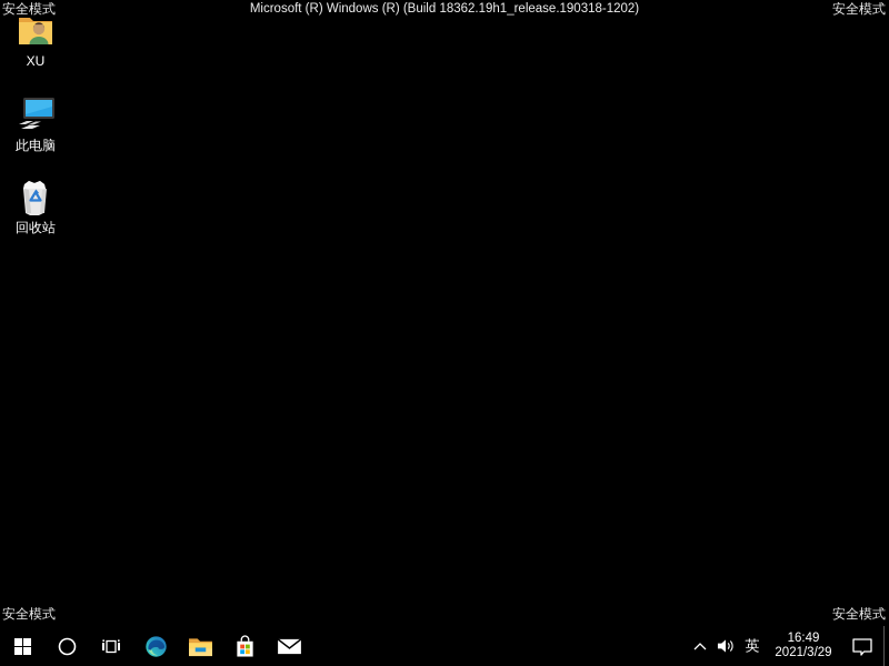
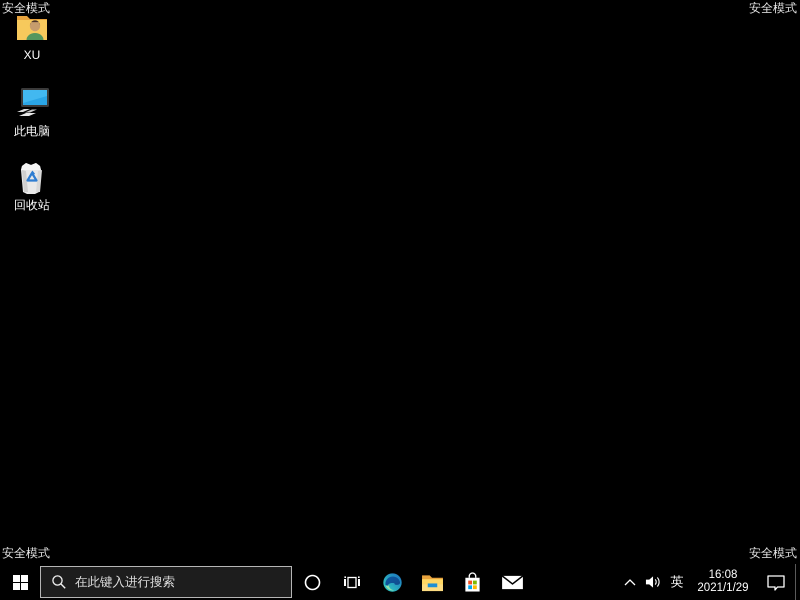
  安全模式
  安全模式
  安全模式
  安全模式
- Microsoft (R) Windows (R) (Build 18362.19h1_release.190318-1202)
  XU
  此电脑
  回收站
+ 在此键入进行搜索
  英
- 16:49
+ 16:08
- 2021/3/29
+ 2021/1/29
